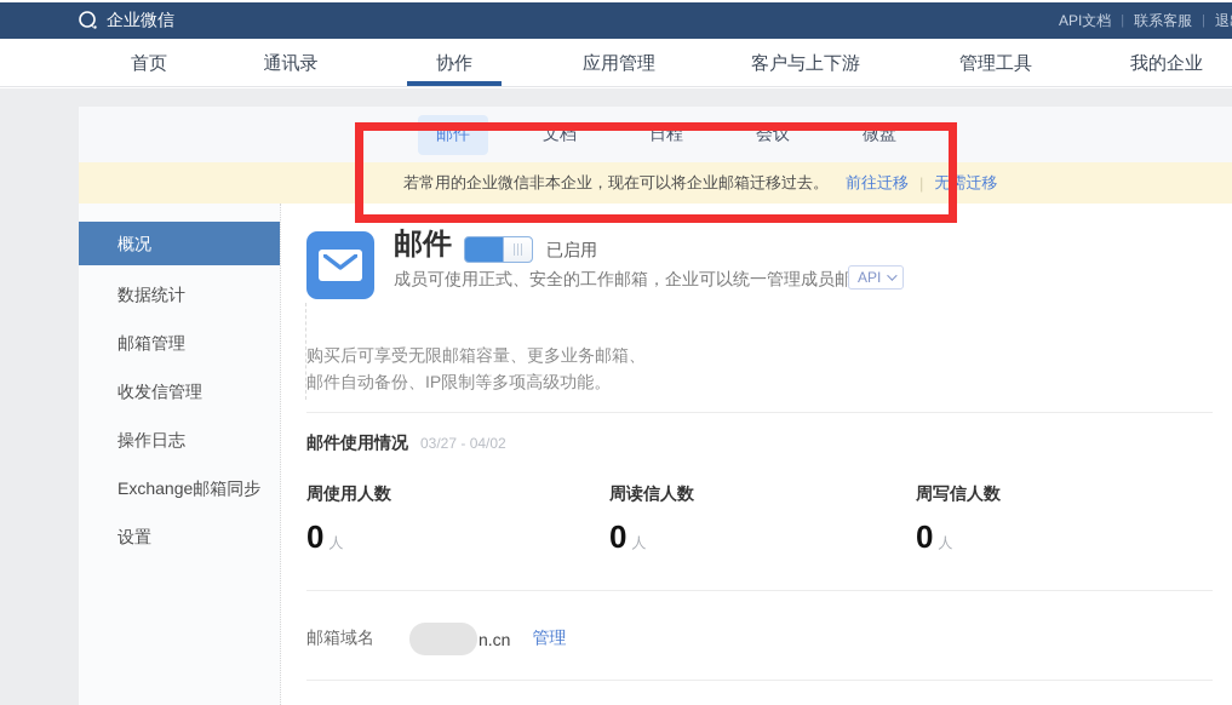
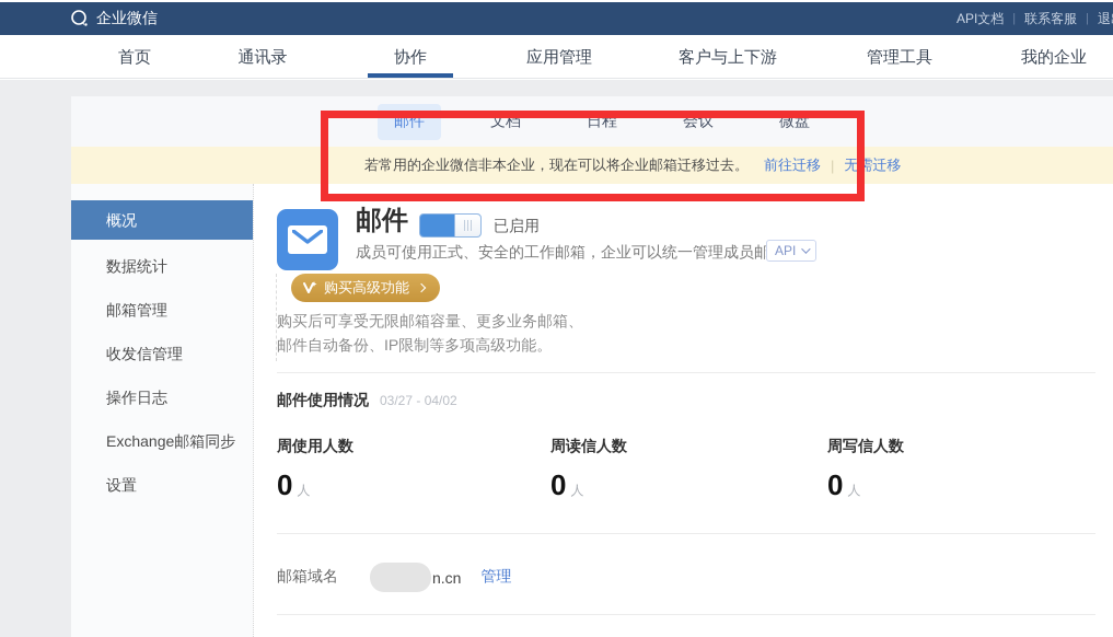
  企业微信
  API文档
  |
  联系客服
  |
  首页
  通讯录
  协作
  应用管理
  客户与上下游
  管理工具
  我的企业
  邮件
  文档
  日程
  会议
  微盘
  若常用的企业微信非本企业，现在可以将企业邮箱迁移过去。
  前往迁移
  |
  无需迁移
  概况
  数据统计
  邮箱管理
  收发信管理
  操作日志
  Exchange邮箱同步
  设置
  邮件
  已启用
  成员可使用正式、安全的工作邮箱，企业可以统一管理成员邮
  API
+ 购买高级功能
  购买后可享受无限邮箱容量、更多业务邮箱、
  邮件自动备份、IP限制等多项高级功能。
  邮件使用情况
  03/27 - 04/02
  周使用人数
  0 人
  周读信人数
  0 人
  周写信人数
  0 人
  邮箱域名
  n.cn
  管理
